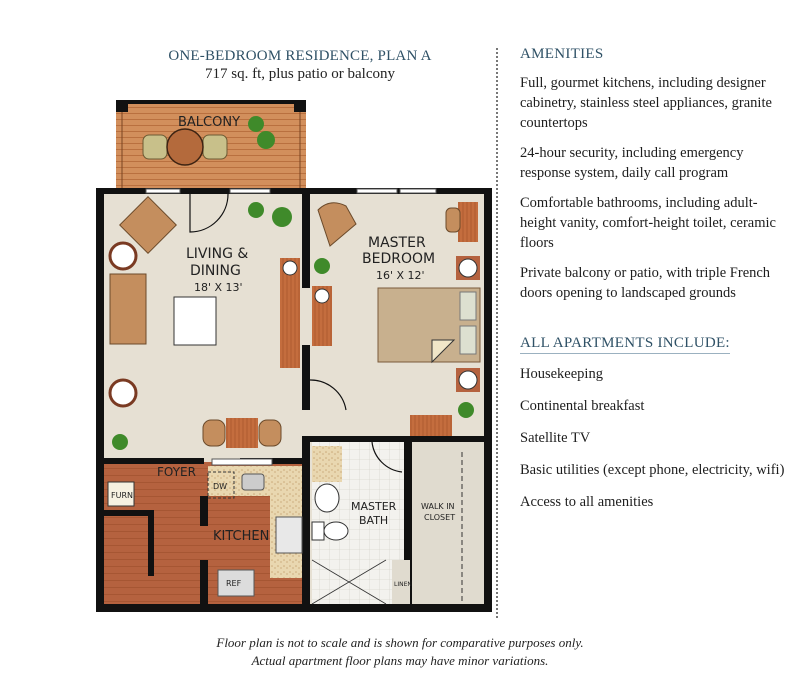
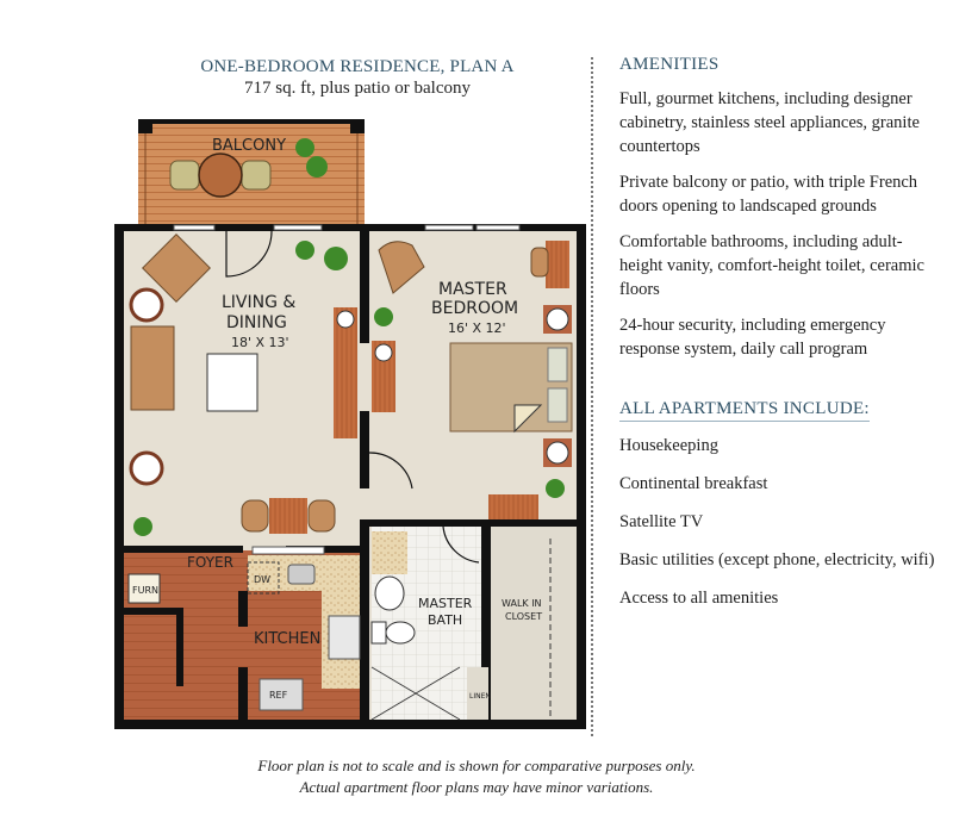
  ONE-BEDROOM RESIDENCE, PLAN A
  717 sq. ft, plus patio or balcony
  BALCONY
  LIVING &
  DINING
  18' X 13'
  MASTER
  BEDROOM
  16' X 12'
  FURN
  FOYER
  DW
  KITCHEN
  REF
  MASTER
  BATH
  WALK IN
  CLOSET
  AMENITIES
  Full, gourmet kitchens, including designer cabinetry, stainless steel appliances, granite countertops
- 24-hour security, including emergency response system, daily call program
+ Private balcony or patio, with triple French doors opening to landscaped grounds
  Comfortable bathrooms, including adult-height vanity, comfort-height toilet, ceramic floors
- Private balcony or patio, with triple French doors opening to landscaped grounds
+ 24-hour security, including emergency response system, daily call program
  ALL APARTMENTS INCLUDE:
  Housekeeping
  Continental breakfast
  Satellite TV
  Basic utilities (except phone, electricity, wifi)
  Access to all amenities
  Floor plan is not to scale and is shown for comparative purposes only.
  Actual apartment floor plans may have minor variations.
